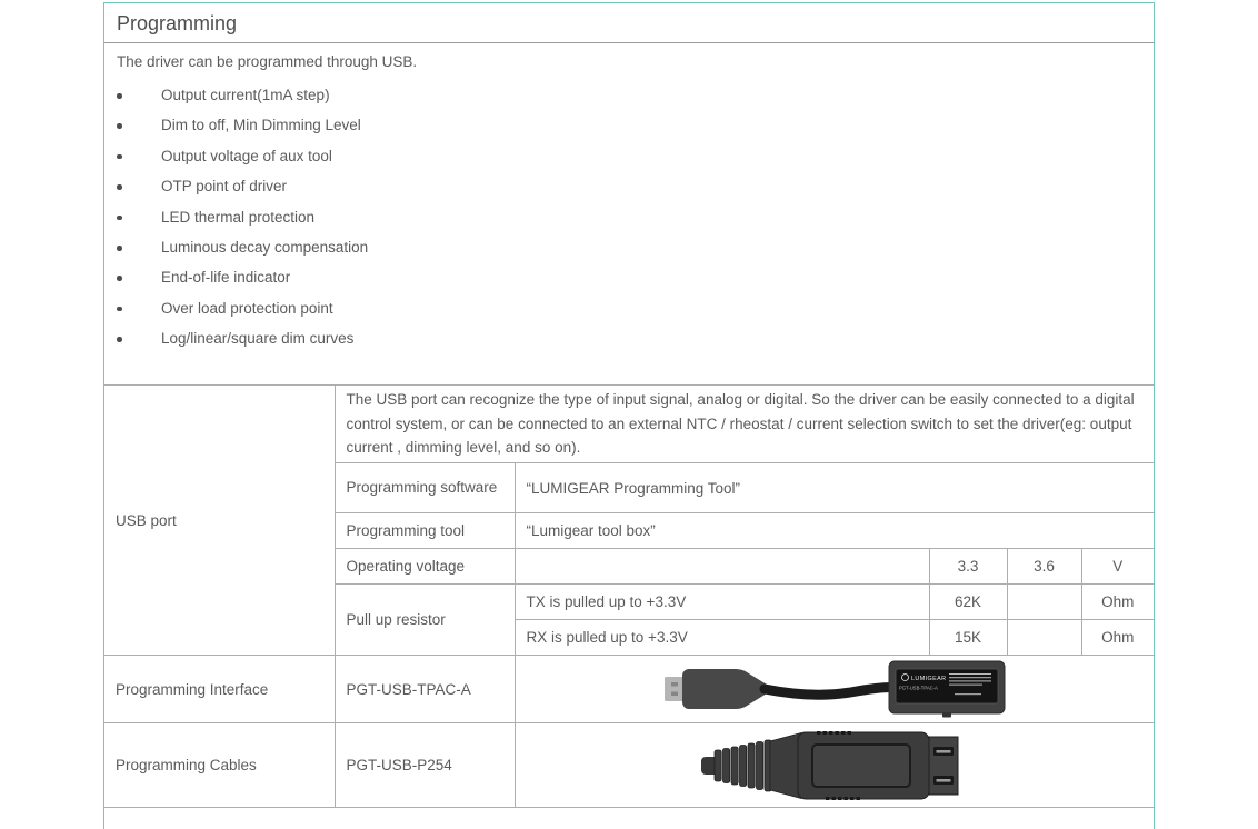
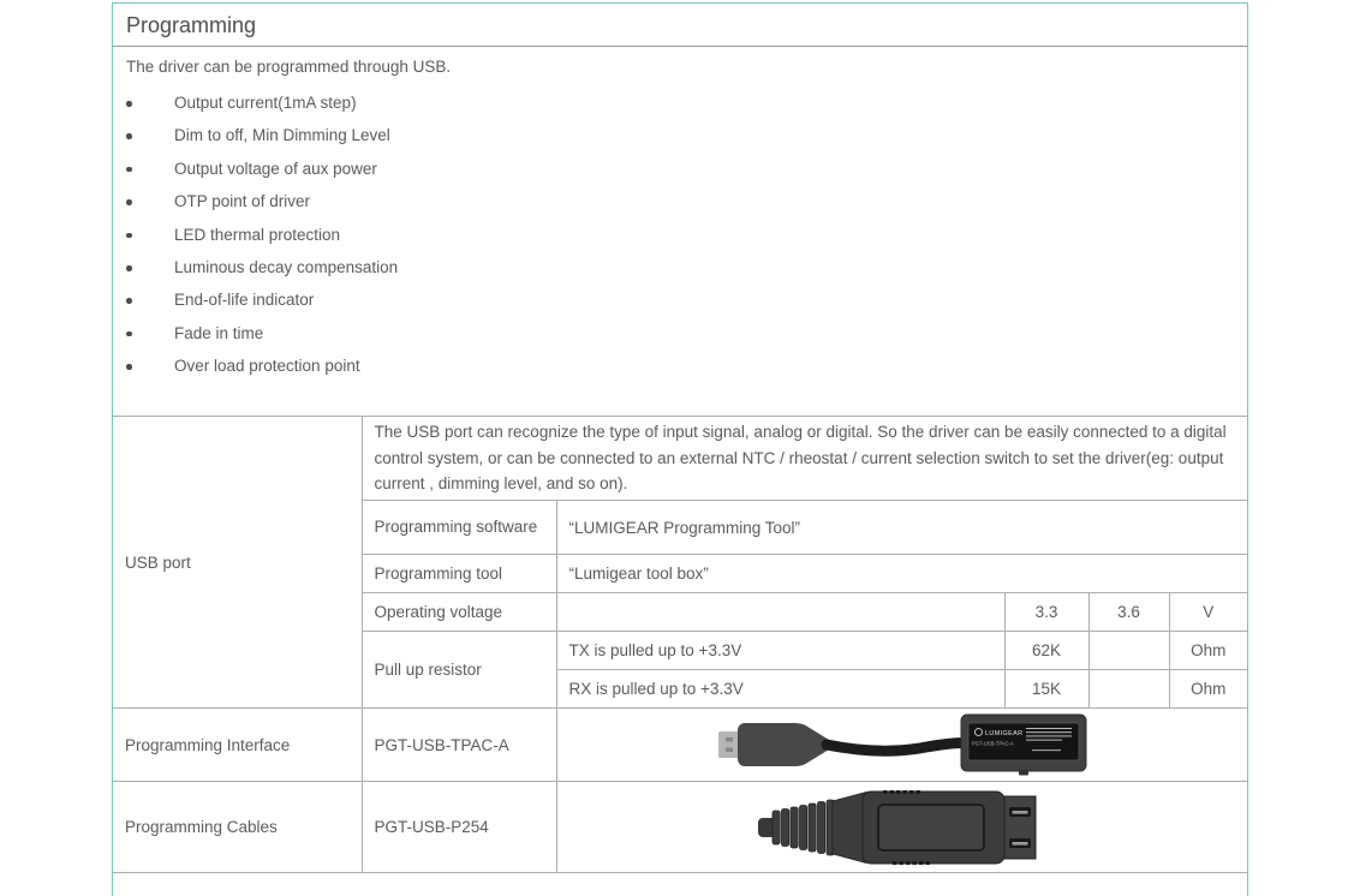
  Programming
  The driver can be programmed through USB.
  Output current(1mA step)
  Dim to off, Min Dimming Level
- Output voltage of aux tool
+ Output voltage of aux power
  OTP point of driver
  LED thermal protection
  Luminous decay compensation
  End-of-life indicator
+ Fade in time
  Over load protection point
- Log/linear/square dim curves
  USB port	The USB port can recognize the type of input signal, analog or digital. So the driver can be easily connected to a digital control system, or can be connected to an external NTC / rheostat / current selection switch to set the driver(eg: output current , dimming level, and so on).
  Programming software	“LUMIGEAR Programming Tool”
  Programming tool	“Lumigear tool box”
  Operating voltage		3.3	3.6	V
  Pull up resistor	TX is pulled up to +3.3V	62K		Ohm
  RX is pulled up to +3.3V	15K		Ohm
  Programming Cables	PGT-USB-P254
